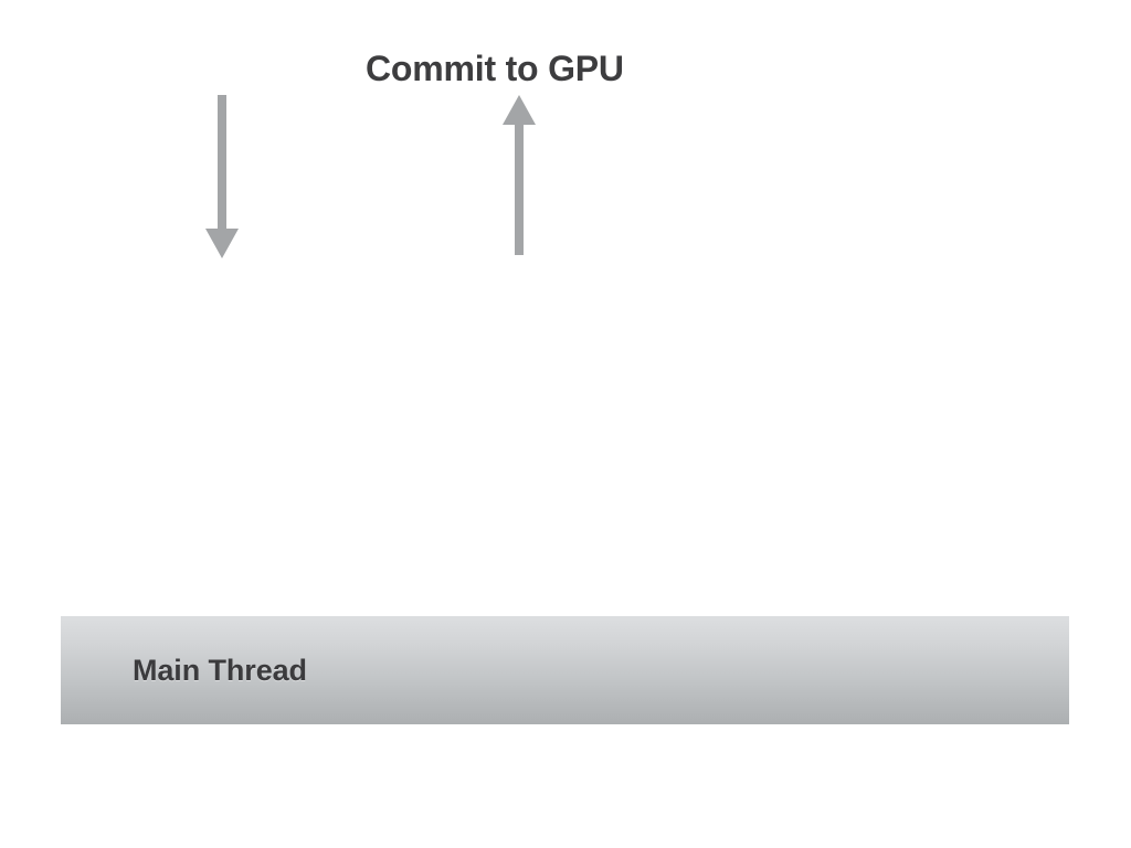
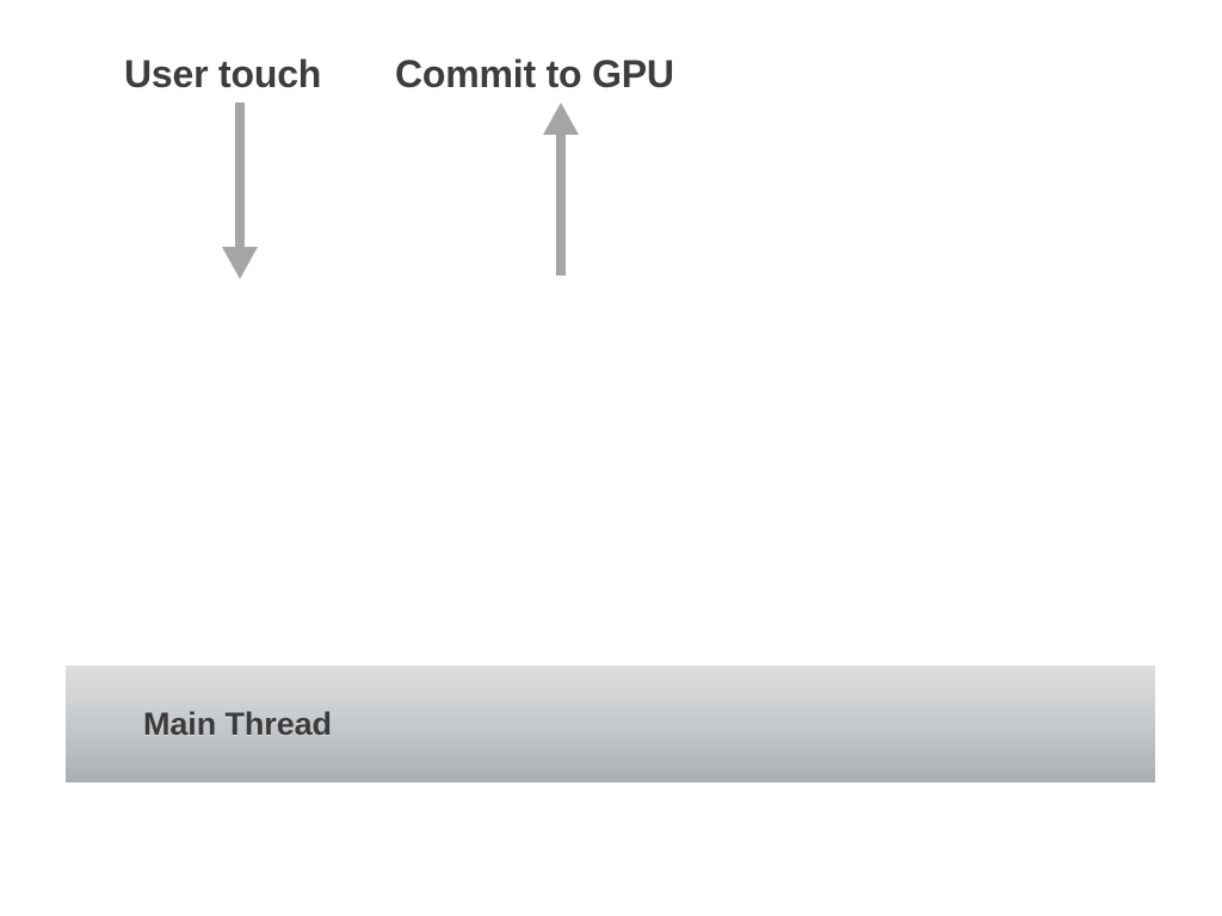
+ User touch
  Commit to GPU
  Main Thread
